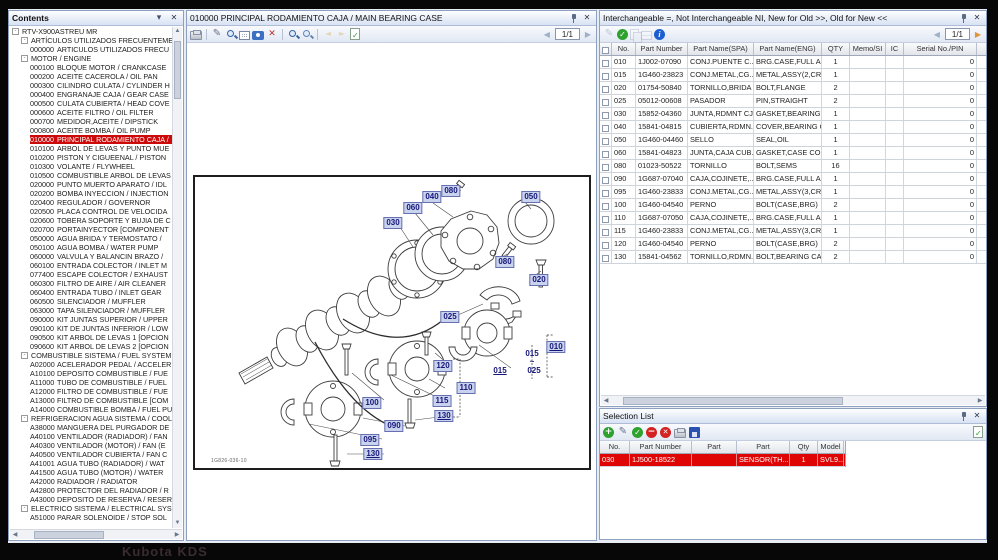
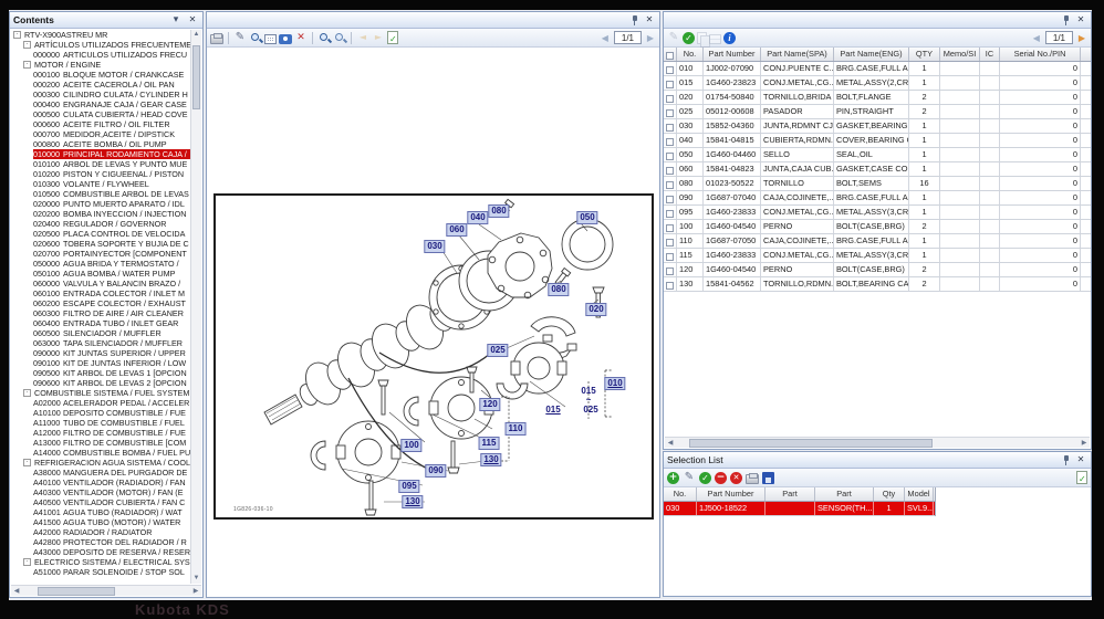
  Contents
  RTV-X900ASTREU MR
  ARTÍCULOS UTILIZADOS FRECUENTEME
  000000
  ARTICULOS UTILIZADOS FRECU
  MOTOR / ENGINE
  000100
  BLOQUE MOTOR / CRANKCASE
  000200
  ACEITE CACEROLA / OIL PAN
  000300
  CILINDRO CULATA / CYLINDER H
  000400
  ENGRANAJE CAJA / GEAR CASE
  000500
  CULATA CUBIERTA / HEAD COVE
  000600
  ACEITE FILTRO / OIL FILTER
  000700
  MEDIDOR,ACEITE / DIPSTICK
  000800
  ACEITE BOMBA / OIL PUMP
  010000
  PRINCIPAL RODAMIENTO CAJA /
  010100
  ARBOL DE LEVAS Y PUNTO MUE
  010200
  PISTON Y CIGUEENAL / PISTON
  010300
  VOLANTE / FLYWHEEL
  010500
  COMBUSTIBLE ARBOL DE LEVAS
  020000
  PUNTO MUERTO APARATO / IDL
  020200
  BOMBA INYECCION / INJECTION
  020400
  REGULADOR / GOVERNOR
  020500
  PLACA CONTROL DE VELOCIDA
  020600
  TOBERA SOPORTE Y BUJIA DE C
  020700
  PORTAINYECTOR [COMPONENT
  050000
  AGUA BRIDA Y TERMOSTATO /
  050100
  AGUA BOMBA / WATER PUMP
  060000
  VALVULA Y BALANCIN BRAZO /
  060100
  ENTRADA COLECTOR / INLET M
- 077400
+ 060200
  ESCAPE COLECTOR / EXHAUST
  060300
  FILTRO DE AIRE / AIR CLEANER
  060400
  ENTRADA TUBO / INLET GEAR
  060500
  SILENCIADOR / MUFFLER
  063000
  TAPA SILENCIADOR / MUFFLER
  090000
  KIT JUNTAS SUPERIOR / UPPER
  090100
  KIT DE JUNTAS INFERIOR / LOW
  090500
  KIT ARBOL DE LEVAS 1 [OPCION
  090600
  KIT ARBOL DE LEVAS 2 [OPCION
  COMBUSTIBLE SISTEMA / FUEL SYSTEM
  A02000
  ACELERADOR PEDAL / ACCELER
  A10100
  DEPOSITO COMBUSTIBLE / FUE
  A11000
  TUBO DE COMBUSTIBLE / FUEL
  A12000
  FILTRO DE COMBUSTIBLE / FUE
  A13000
  FILTRO DE COMBUSTIBLE [COM
  A14000
  COMBUSTIBLE BOMBA / FUEL PU
  REFRIGERACION AGUA SISTEMA / COOL
  A38000
  MANGUERA DEL PURGADOR DE
  A40100
  VENTILADOR (RADIADOR) / FAN
  A40300
  VENTILADOR (MOTOR) / FAN (E
  A40500
  VENTILADOR CUBIERTA / FAN C
  A41001
  AGUA TUBO (RADIADOR) / WAT
  A41500
  AGUA TUBO (MOTOR) / WATER
  A42000
  RADIADOR / RADIATOR
  A42800
  PROTECTOR DEL RADIADOR / R
  A43000
  DEPOSITO DE RESERVA / RESER
  ELECTRICO SISTEMA / ELECTRICAL SYS
  A51000
  PARAR SOLENOIDE / STOP SOL
- 010000 PRINCIPAL RODAMIENTO CAJA / MAIN BEARING CASE
  ◀
  1/1
  ▶
  030
  060
  040
  080
  050
  080
  020
  025
  010
  015
  ~
  025
  015
  120
  110
  115
  130
  100
  090
  095
  130
- Interchangeable =, Not Interchangeable NI, New for Old >>, Old for New <<
  ◀
  1/1
  ▶
  No.
  Part Number
  Part Name(SPA)
  Part Name(ENG)
  QTY
  Memo/SI
  IC
  Serial No./PIN
  010
  1J002-07090
  CONJ.PUENTE C..
  BRG.CASE,FULL A.
  1
  0
  015
  1G460-23823
  CONJ.METAL,CG..
  METAL,ASSY(2,CR
  1
  0
  020
  01754-50840
  TORNILLO,BRIDA
  BOLT,FLANGE
  2
  0
  025
  05012-00608
  PASADOR
  PIN,STRAIGHT
  2
  0
  030
  15852-04360
  JUNTA,RDMNT CJ
  GASKET,BEARING
  1
  0
  040
  15841-04815
  CUBIERTA,RDMN..
  COVER,BEARING
  1
  0
  050
  1G460-04460
  SELLO
  SEAL,OIL
  1
  0
  060
  15841-04823
  JUNTA,CAJA CUB.
  GASKET,CASE CO.
  1
  0
  080
  01023-50522
  TORNILLO
  BOLT,SEMS
  16
  0
  090
  1G687-07040
  CAJA,COJINETE,..
  BRG.CASE,FULL A.
  1
  0
  095
  1G460-23833
  CONJ.METAL,CG..
  METAL,ASSY(3,CR
  1
  0
  100
  1G460-04540
  PERNO
  BOLT(CASE,BRG)
  2
  0
  110
  1G687-07050
  CAJA,COJINETE,..
  BRG.CASE,FULL A.
  1
  0
  115
  1G460-23833
  CONJ.METAL,CG..
  METAL,ASSY(3,CR
  1
  0
  120
  1G460-04540
  PERNO
  BOLT(CASE,BRG)
  2
  0
  130
  15841-04562
  TORNILLO,RDMN.
  BOLT,BEARING CA
  2
  0
  Selection List
  No.
  Part Number
  Part
  Part
  Qty
  Model
  030
  1J500-18522
  SENSOR(TH...
  1
  SVL9...
  Kubota KDS
